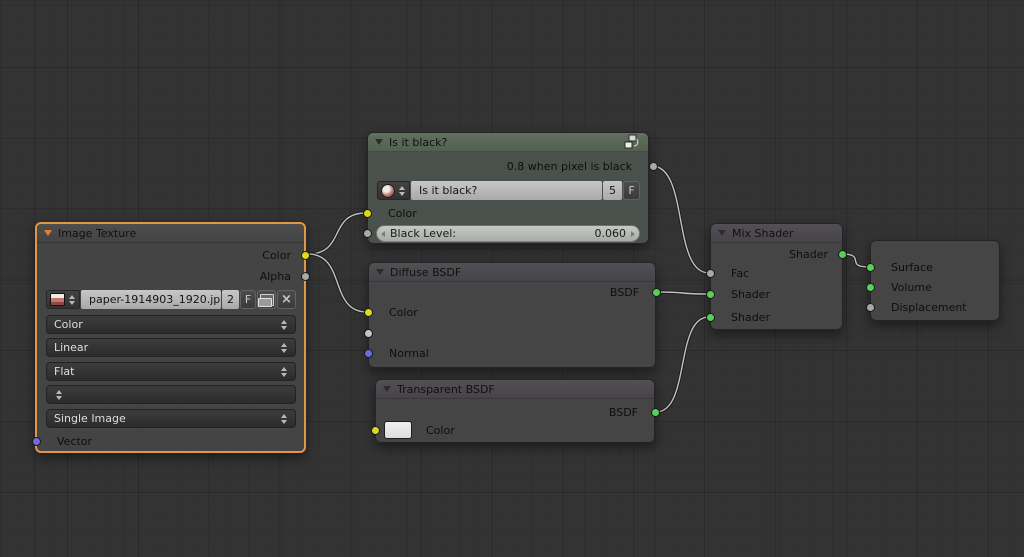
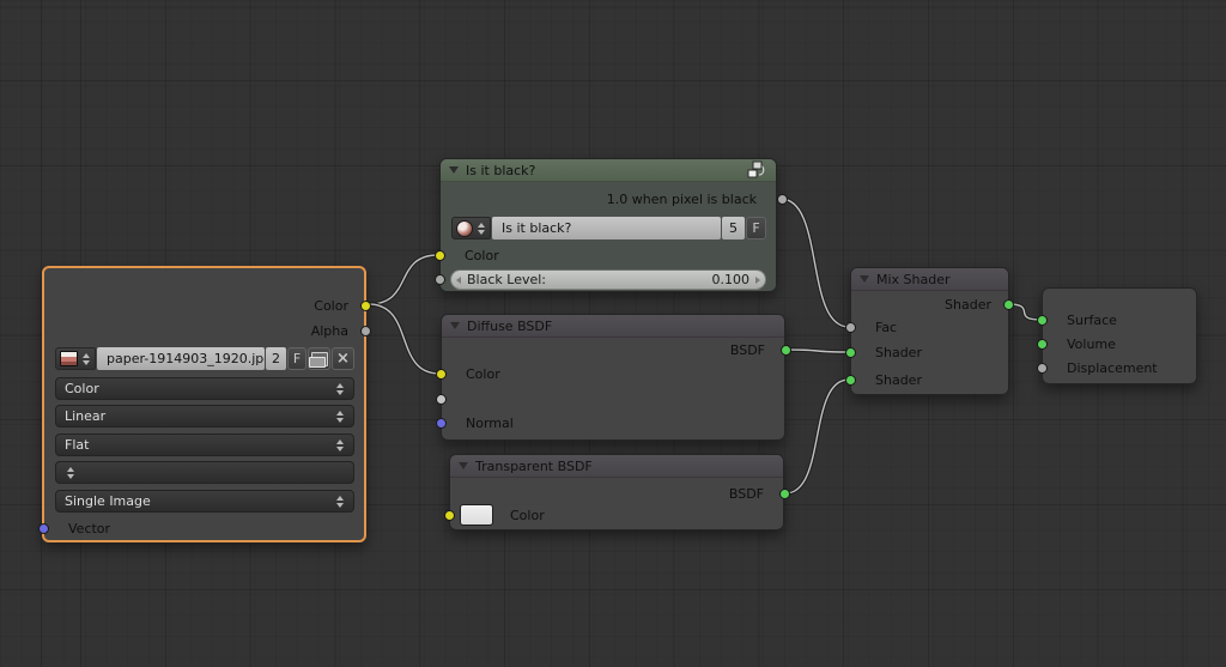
- Image Texture
  Color
  Alpha
  paper-1914903_1920.jp
  2
  F
  ×
  Color
  Linear
  Flat
  Single Image
  Vector
  Is it black?
- 0.8 when pixel is black
+ 1.0 when pixel is black
  Is it black?
  5
  F
  Color
  Black Level:
- 0.060
+ 0.100
  Diffuse BSDF
  BSDF
  Color
  Normal
  Transparent BSDF
  BSDF
  Color
  Mix Shader
  Shader
  Fac
  Shader
  Shader
  Surface
  Volume
  Displacement
